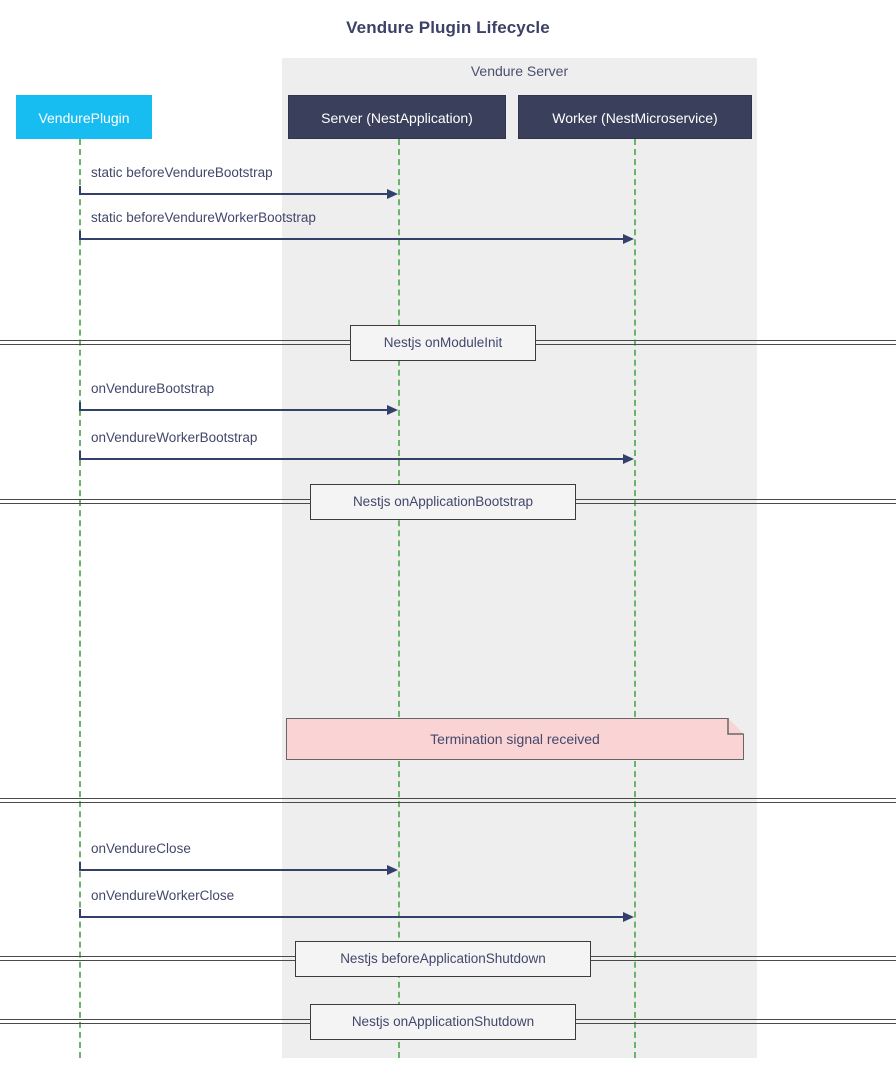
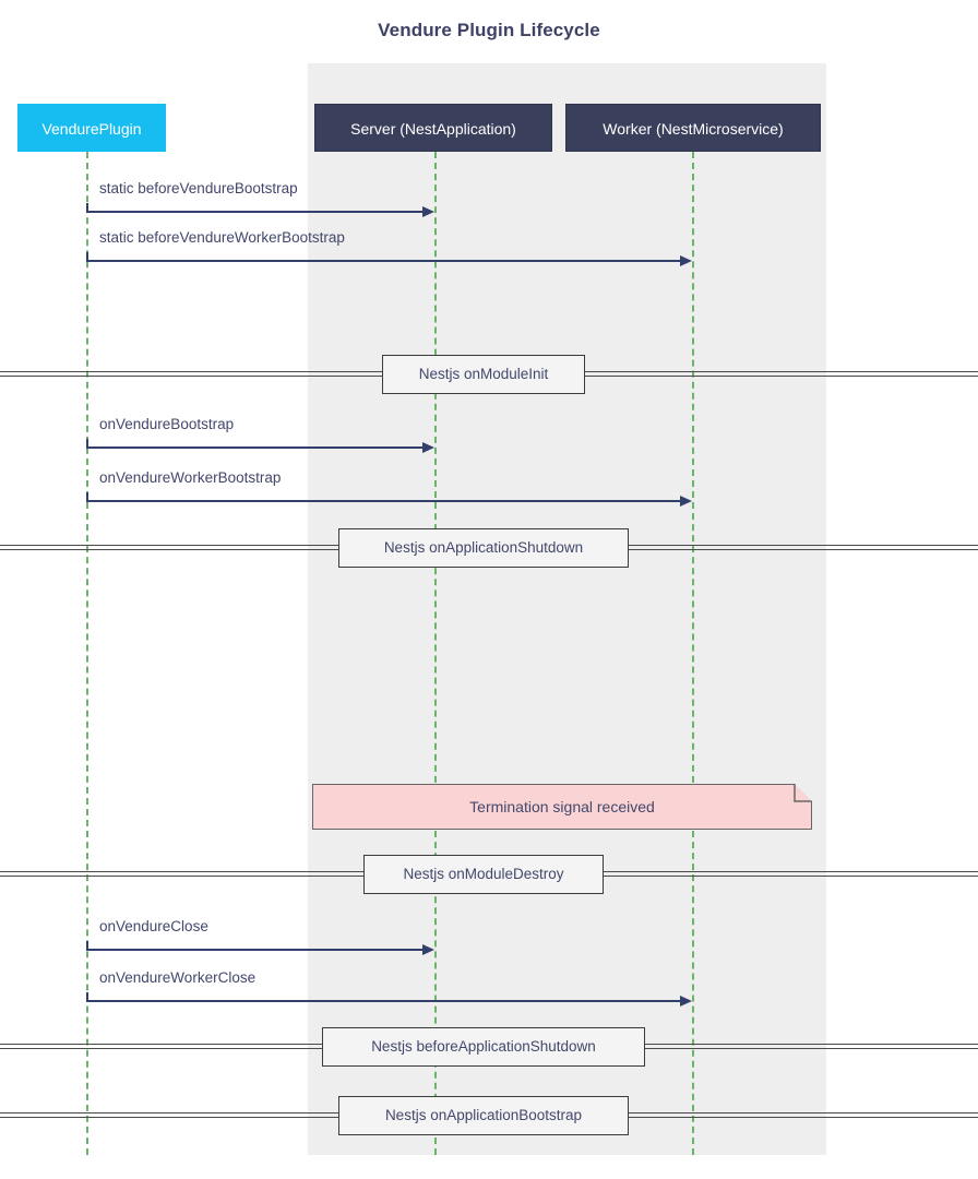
- Vendure Server
  Vendure Plugin Lifecycle
  VendurePlugin
  Server (NestApplication)
  Worker (NestMicroservice)
  static beforeVendureBootstrap
  static beforeVendureWorkerBootstrap
  Nestjs onModuleInit
  onVendureBootstrap
  onVendureWorkerBootstrap
- Nestjs onApplicationBootstrap
+ Nestjs onApplicationShutdown
  Termination signal received
+ Nestjs onModuleDestroy
  onVendureClose
  onVendureWorkerClose
  Nestjs beforeApplicationShutdown
- Nestjs onApplicationShutdown
+ Nestjs onApplicationBootstrap
